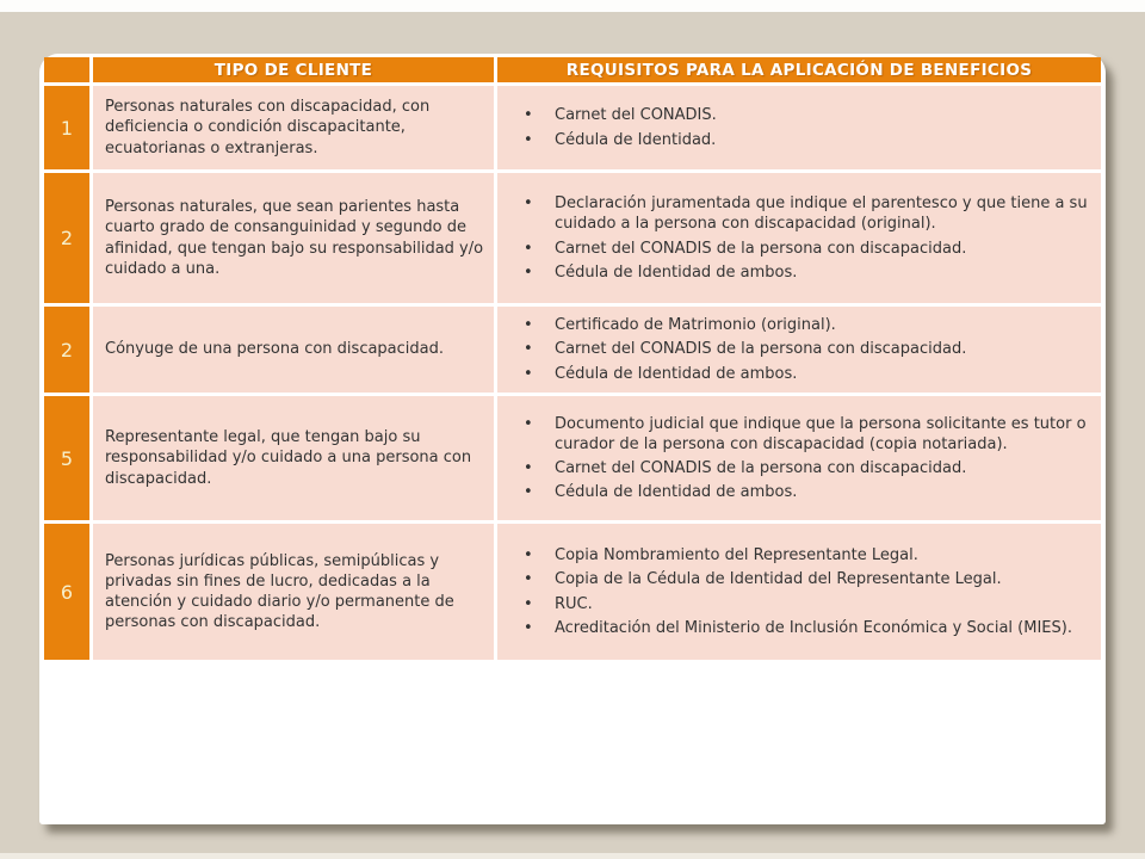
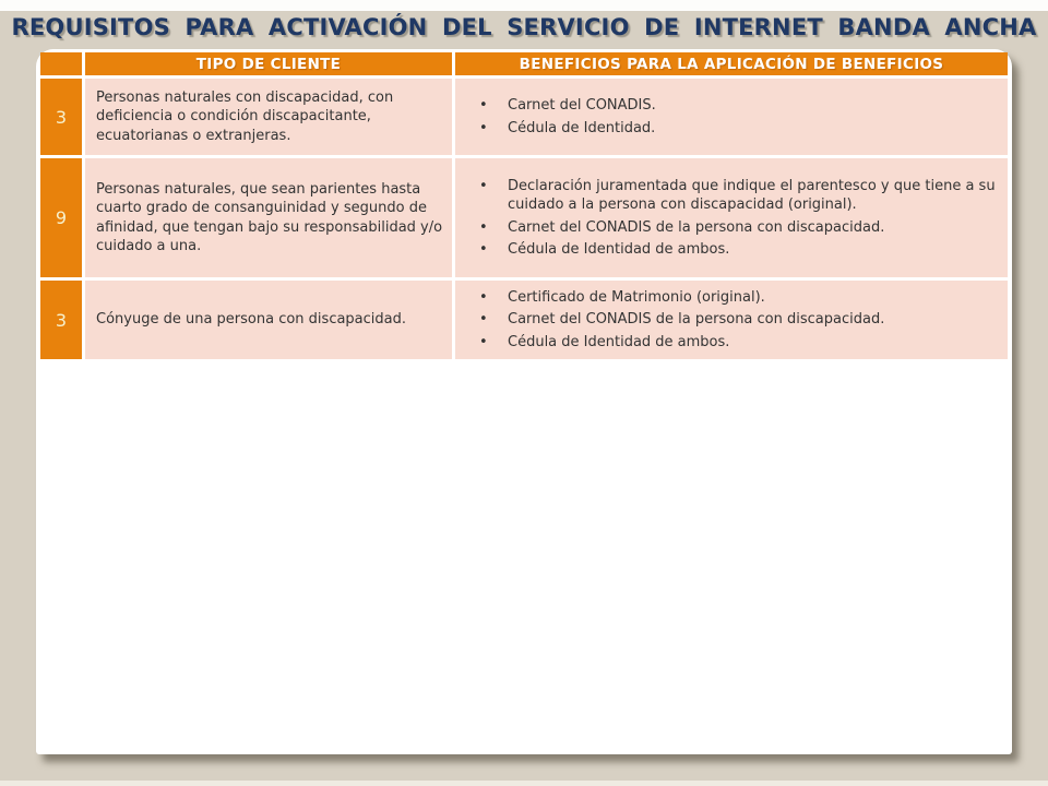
+ REQUISITOS PARA ACTIVACIÓN DEL SERVICIO DE INTERNET BANDA ANCHA
- 	TIPO DE CLIENTE	REQUISITOS PARA LA APLICACIÓN DE BENEFICIOS
+ 	TIPO DE CLIENTE	BENEFICIOS PARA LA APLICACIÓN DE BENEFICIOS
- 1	Personas naturales con discapacidad, con deficiencia o condición discapacitante, ecuatorianas o extranjeras.	• Carnet del CONADIS.• Cédula de Identidad.
+ 3	Personas naturales con discapacidad, con deficiencia o condición discapacitante, ecuatorianas o extranjeras.	• Carnet del CONADIS.• Cédula de Identidad.
- 2	Personas naturales, que sean parientes hasta cuarto grado de consanguinidad y segundo de afinidad, que tengan bajo su responsabilidad y/o cuidado a una.	• Declaración juramentada que indique el parentesco y que tiene a su cuidado a la persona con discapacidad (original).• Carnet del CONADIS de la persona con discapacidad.• Cédula de Identidad de ambos.
+ 9	Personas naturales, que sean parientes hasta cuarto grado de consanguinidad y segundo de afinidad, que tengan bajo su responsabilidad y/o cuidado a una.	• Declaración juramentada que indique el parentesco y que tiene a su cuidado a la persona con discapacidad (original).• Carnet del CONADIS de la persona con discapacidad.• Cédula de Identidad de ambos.
- 2	Cónyuge de una persona con discapacidad.	• Certificado de Matrimonio (original).• Carnet del CONADIS de la persona con discapacidad.• Cédula de Identidad de ambos.
+ 3	Cónyuge de una persona con discapacidad.	• Certificado de Matrimonio (original).• Carnet del CONADIS de la persona con discapacidad.• Cédula de Identidad de ambos.
- 5	Representante legal, que tengan bajo su responsabilidad y/o cuidado a una persona con discapacidad.	• Documento judicial que indique que la persona solicitante es tutor o curador de la persona con discapacidad (copia notariada).• Carnet del CONADIS de la persona con discapacidad.• Cédula de Identidad de ambos.
- 6	Personas jurídicas públicas, semipúblicas y privadas sin fines de lucro, dedicadas a la atención y cuidado diario y/o permanente de personas con discapacidad.	• Copia Nombramiento del Representante Legal.• Copia de la Cédula de Identidad del Representante Legal.• RUC.• Acreditación del Ministerio de Inclusión Económica y Social (MIES).
